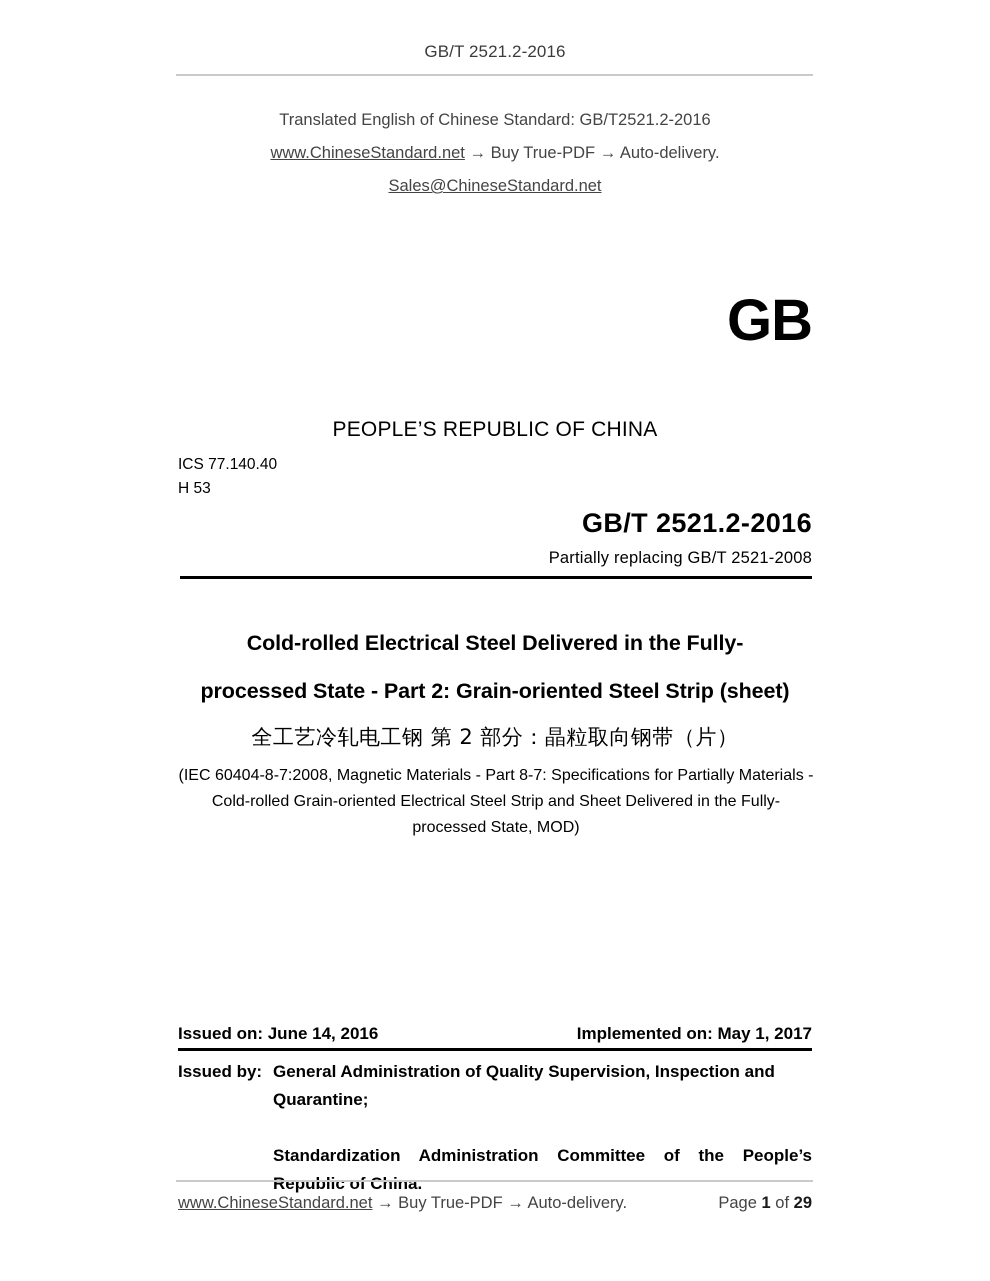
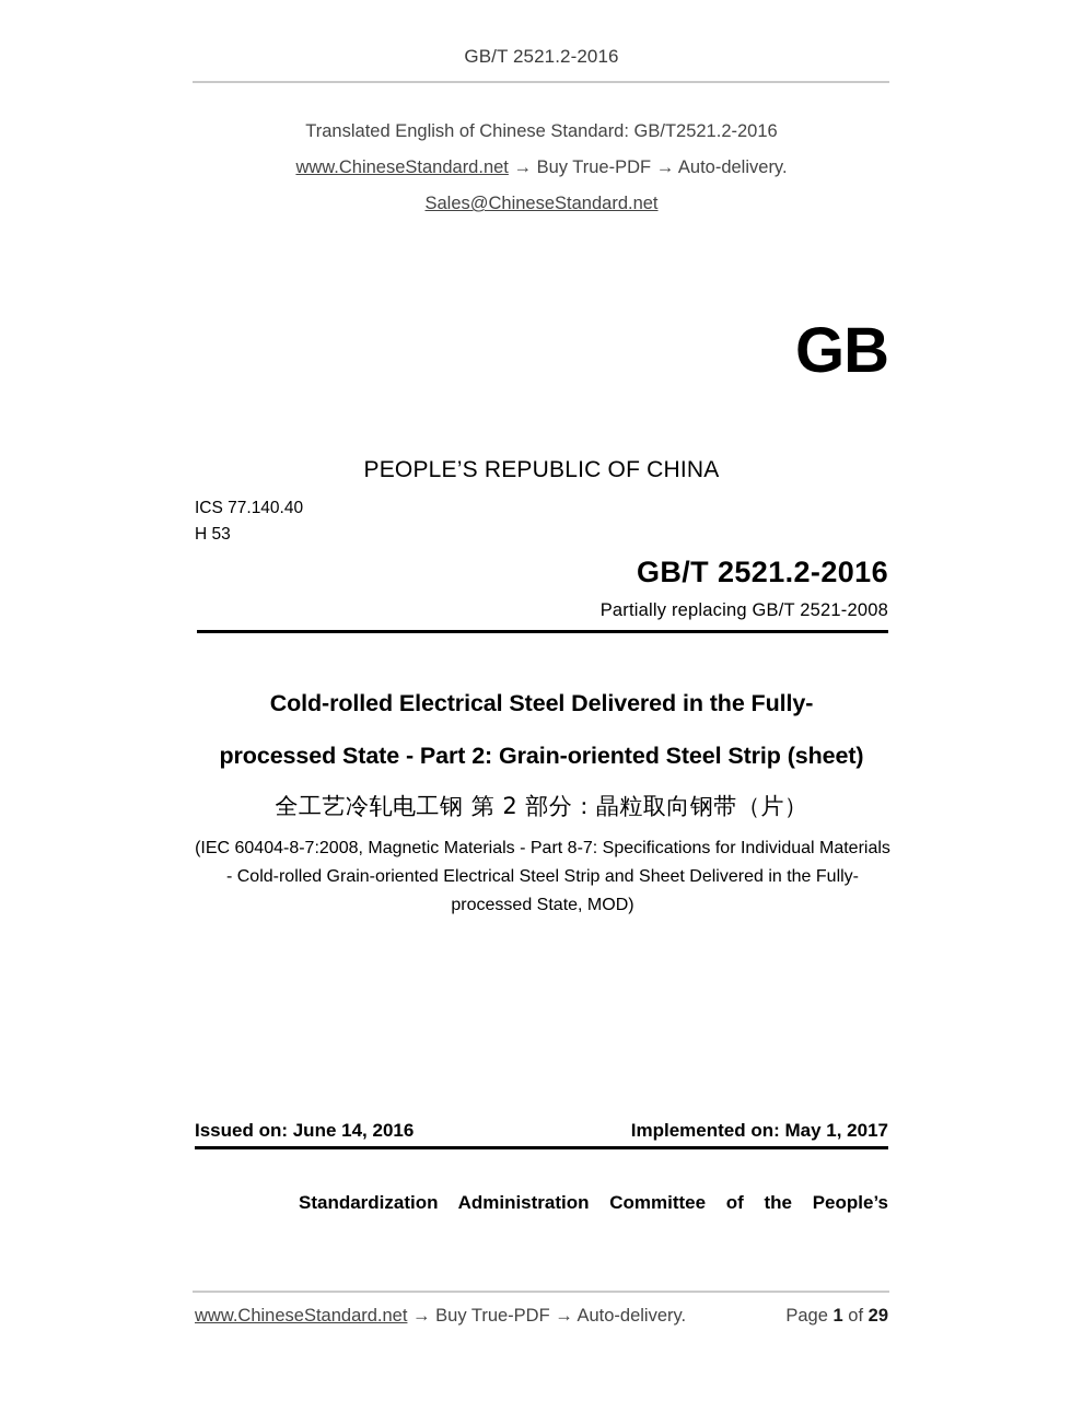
  GB/T 2521.2-2016
  Translated English of Chinese Standard: GB/T2521.2-2016
  www.ChineseStandard.net → Buy True-PDF → Auto-delivery.
  Sales@ChineseStandard.net
  GB
  PEOPLE’S REPUBLIC OF CHINA
  ICS 77.140.40
  H 53
  GB/T 2521.2-2016
  Partially replacing GB/T 2521-2008
  Cold-rolled Electrical Steel Delivered in the Fully-
  processed State - Part 2: Grain-oriented Steel Strip (sheet)
  全工艺冷轧电工钢 第 2 部分：晶粒取向钢带（片）
- (IEC 60404-8-7:2008, Magnetic Materials - Part 8-7: Specifications for Partially Materials - Cold-rolled Grain-oriented Electrical Steel Strip and Sheet Delivered in the Fully-processed State, MOD)
+ (IEC 60404-8-7:2008, Magnetic Materials - Part 8-7: Specifications for Individual Materials - Cold-rolled Grain-oriented Electrical Steel Strip and Sheet Delivered in the Fully-processed State, MOD)
  Issued on: June 14, 2016
  Implemented on: May 1, 2017
- Issued by:
- General Administration of Quality Supervision, Inspection and
- Quarantine;
  Standardization Administration Committee of the People’s
- Republic of China.
  www.ChineseStandard.net → Buy True-PDF → Auto-delivery.
  Page 1 of 29
